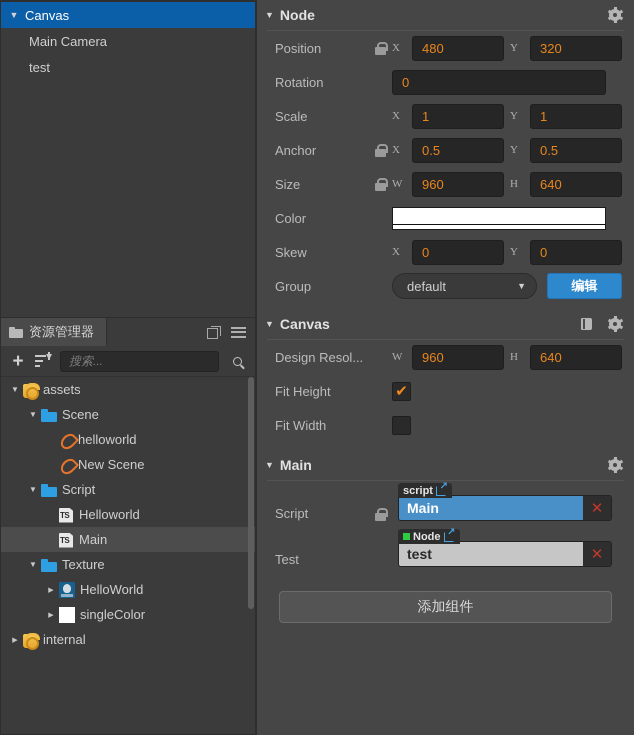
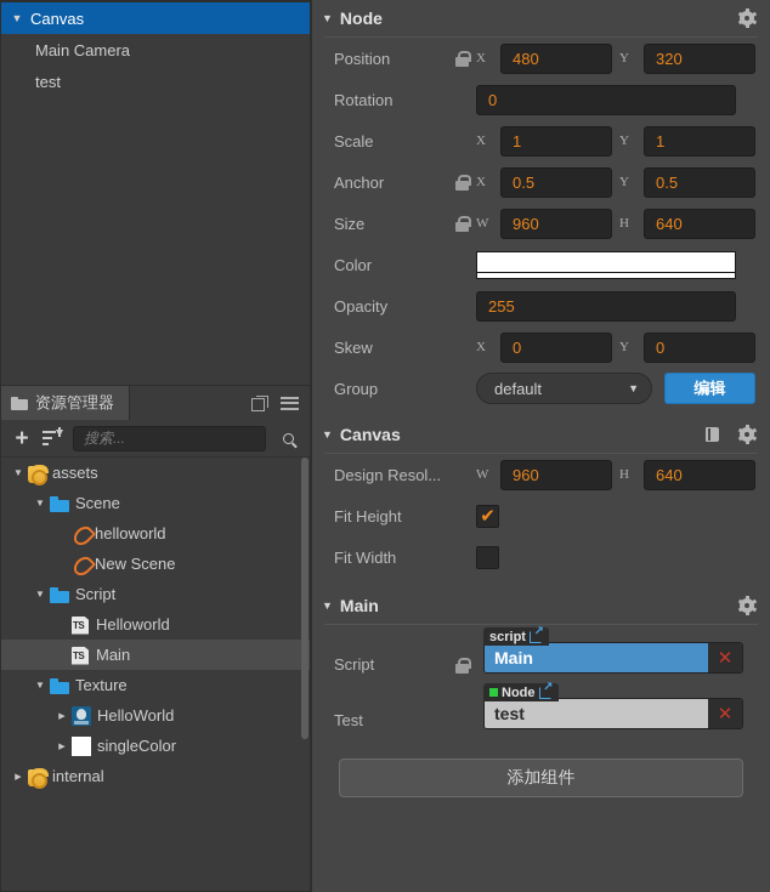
  Canvas
  Main Camera
  test
  资源管理器
  +
  搜索...
  assets
  Scene
  helloworld
  New Scene
  Script
  Helloworld
  Main
  Texture
  HelloWorld
  singleColor
  internal
  ▼
  Node
  Position
  X
  480
  Y
  320
  Rotation
  0
  Scale
  X
  1
  Y
  1
  Anchor
  X
  0.5
  Y
  0.5
  Size
  W
  960
  H
  640
  Color
+ Opacity
+ 255
  Skew
  X
  0
  Y
  0
  Group
  default
  ▼
  编辑
  ▼
  Canvas
  Design Resol...
  W
  960
  H
  640
  Fit Height
  Fit Width
  ▼
  Main
  script
  Script
  Main
  ✕
  Node
  Test
  test
  ✕
  添加组件
